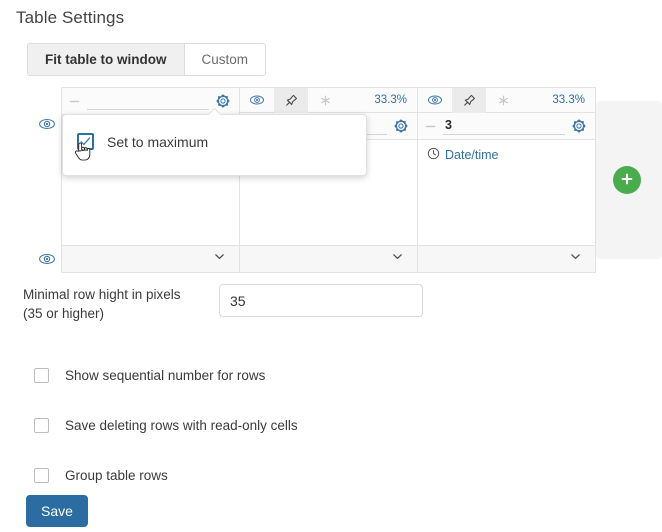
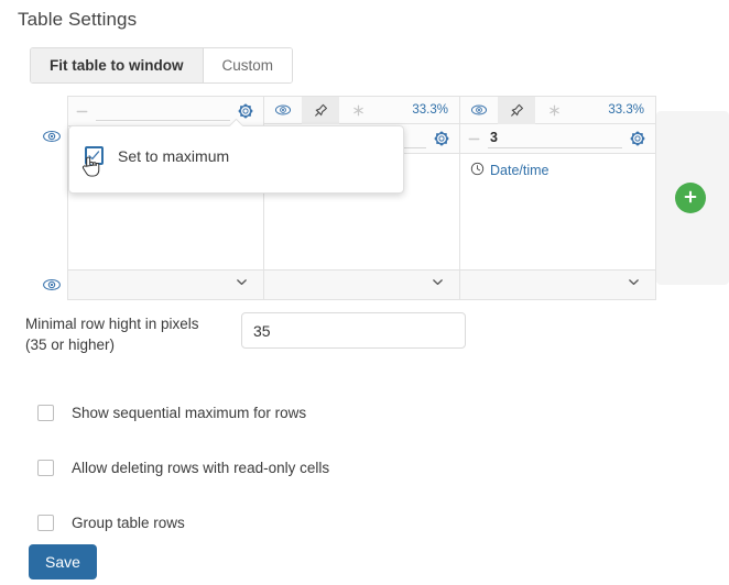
  Table Settings
  Fit table to window
  Custom
  33.3%
  33.3%
  3
  Date/time
  Set to maximum
  Minimal row hight in pixels
  (35 or higher)
  35
- Show sequential number for rows
+ Show sequential maximum for rows
- Save deleting rows with read-only cells
+ Allow deleting rows with read-only cells
  Group table rows
  Save
